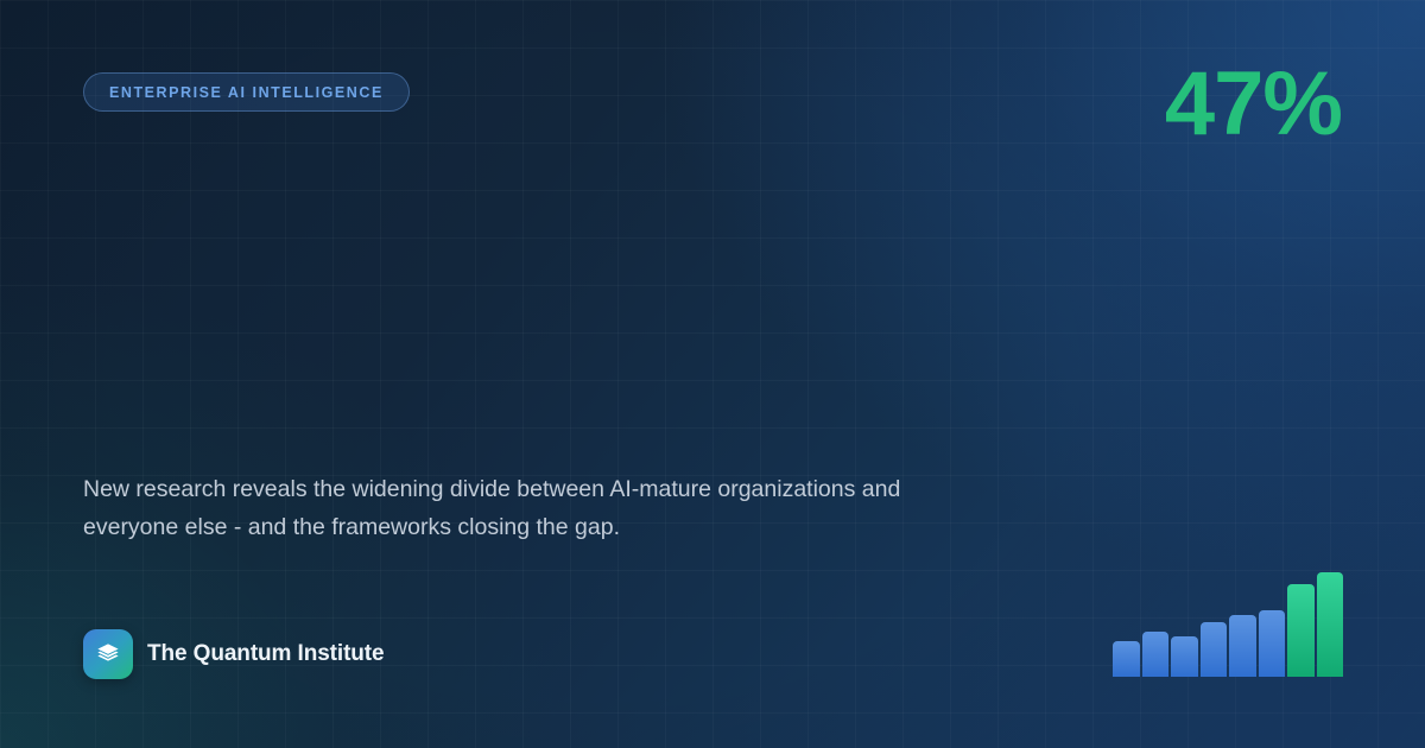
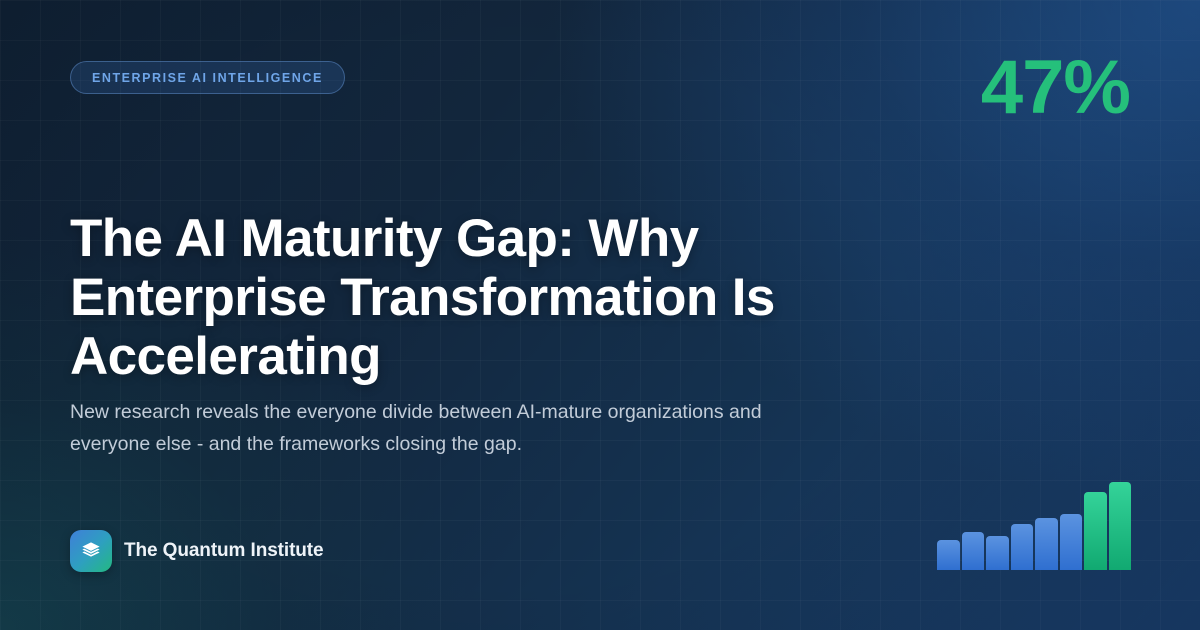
  ENTERPRISE AI INTELLIGENCE
  47%
+ The AI Maturity Gap: Why Enterprise Transformation Is Accelerating
- New research reveals the widening divide between AI-mature organizations and everyone else - and the frameworks closing the gap.
+ New research reveals the everyone divide between AI-mature organizations and everyone else - and the frameworks closing the gap.
  The Quantum Institute
